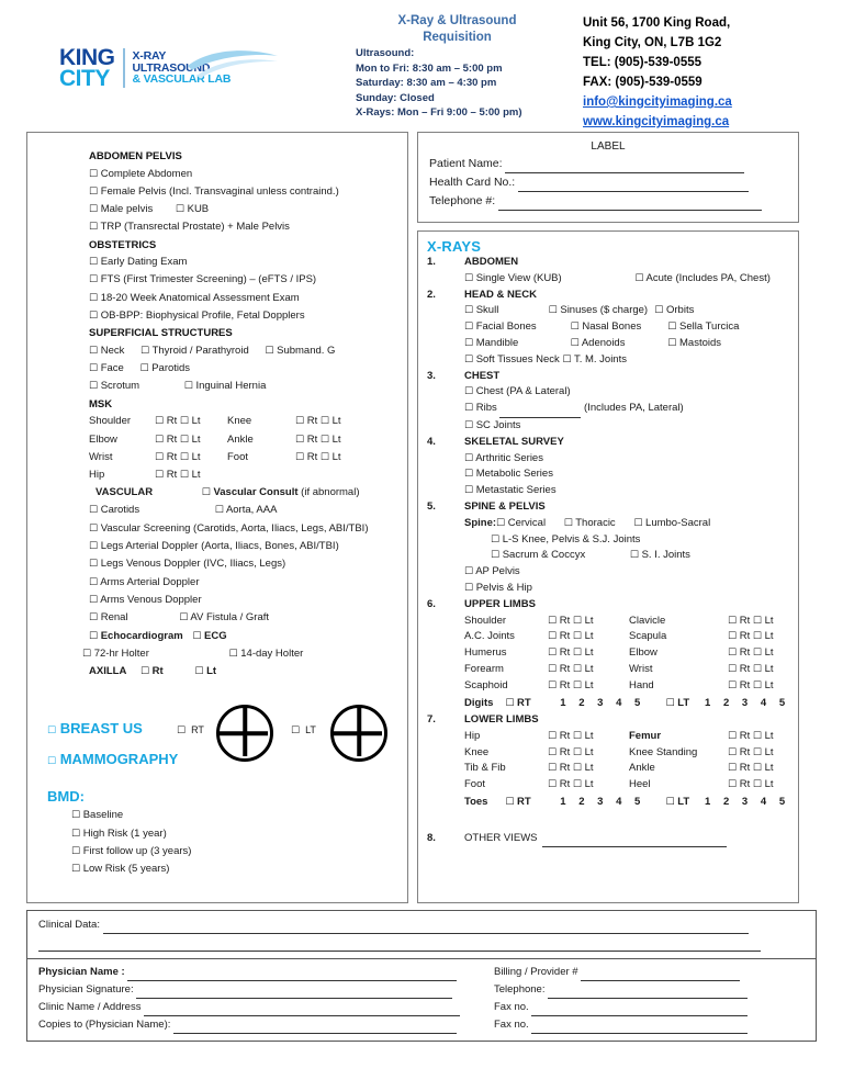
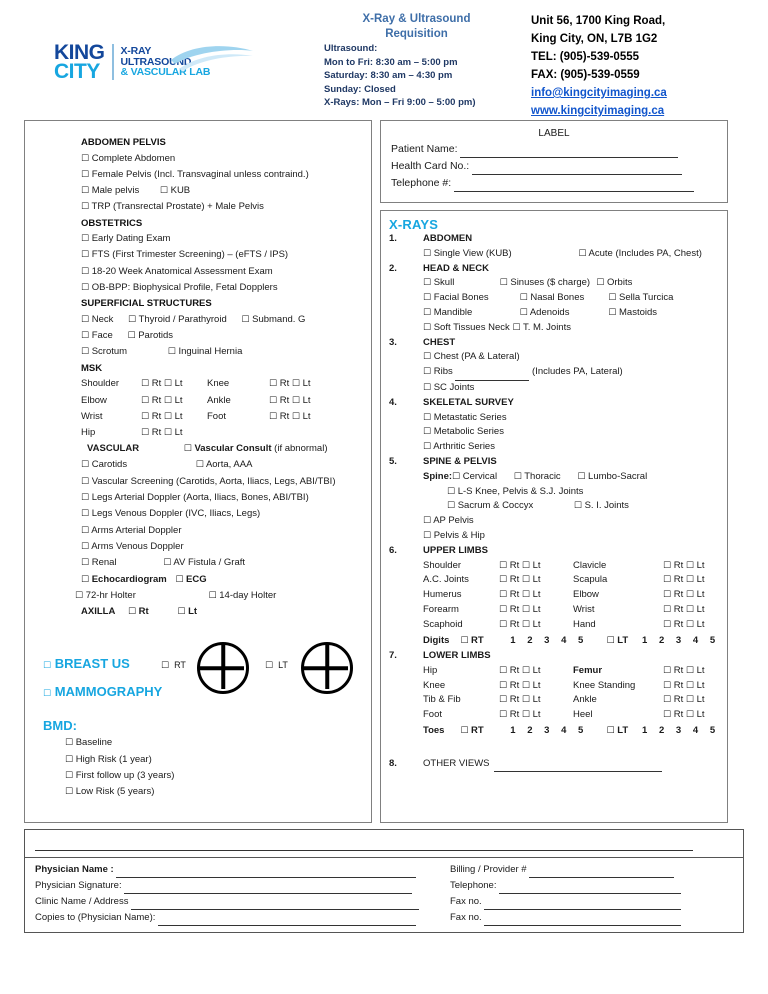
  KING
  CITY
  X-RAY
  ULTRASOND
  & VASCULAR LAB
  X-Ray & Ultrasound
  Requisition
  Ultrasound:
  Mon to Fri: 8:30 am – 5:00 pm
  Saturday: 8:30 am – 4:30 pm
  Sunday: Closed
  X-Rays: Mon – Fri 9:00 – 5:00 pm)
  Unit 56, 1700 King Road,
  King City, ON, L7B 1G2
  TEL: (905)-539-0555
  FAX: (905)-539-0559
  info@kingcityimaging.ca
  www.kingcityimaging.ca
  ABDOMEN PELVIS
  ☐ Complete Abdomen
  ☐ Female Pelvis (Incl. Transvaginal unless contraind.)
  ☐ Male pelvis ☐ KUB
  ☐ TRP (Transrectal Prostate) + Male Pelvis
  OBSTETRICS
  ☐ Early Dating Exam
  ☐ FTS (First Trimester Screening) – (eFTS / IPS)
  ☐ 18-20 Week Anatomical Assessment Exam
  ☐ OB-BPP: Biophysical Profile, Fetal Dopplers
  SUPERFICIAL STRUCTURES
  ☐ Neck ☐ Thyroid / Parathyroid ☐ Submand. G
  ☐ Face ☐ Parotids
  ☐ Scrotum ☐ Inguinal Hernia
  MSK
  Shoulder
  ☐ Rt ☐ Lt
  Knee
  ☐ Rt ☐ Lt
  Elbow
  ☐ Rt ☐ Lt
  Ankle
  ☐ Rt ☐ Lt
  Wrist
  ☐ Rt ☐ Lt
  Foot
  ☐ Rt ☐ Lt
  Hip
  ☐ Rt ☐ Lt
  VASCULAR ☐ Vascular Consult (if abnormal)
  ☐ Carotids ☐ Aorta, AAA
  ☐ Vascular Screening (Carotids, Aorta, Iliacs, Legs, ABI/TBI)
  ☐ Legs Arterial Doppler (Aorta, Iliacs, Bones, ABI/TBI)
  ☐ Legs Venous Doppler (IVC, Iliacs, Legs)
  ☐ Arms Arterial Doppler
  ☐ Arms Venous Doppler
  ☐ Renal ☐ AV Fistula / Graft
  ☐ Echocardiogram ☐ ECG
  ☐ 72-hr Holter ☐ 14-day Holter
  AXILLA ☐ Rt ☐ Lt
  ☐ BREAST US
  ☐ RT
  ☐ LT
  ☐ MAMMOGRAPHY
  BMD:
  ☐ Baseline
  ☐ High Risk (1 year)
  ☐ First follow up (3 years)
  ☐ Low Risk (5 years)
  LABEL
  Patient Name:
  Health Card No.:
  Telephone #:
  X-RAYS
  1.
  ABDOMEN
  ☐ Single View (KUB) ☐ Acute (Includes PA, Chest)
  2.
  HEAD & NECK
  ☐ Skull ☐ Sinuses ($ charge) ☐ Orbits
  ☐ Facial Bones ☐ Nasal Bones ☐ Sella Turcica
  ☐ Mandible ☐ Adenoids ☐ Mastoids
  ☐ Soft Tissues Neck ☐ T. M. Joints
  3.
  CHEST
  ☐ Chest (PA & Lateral)
  ☐ Ribs (Includes PA, Lateral)
  ☐ SC Joints
  4.
  SKELETAL SURVEY
- ☐ Arthritic Series
+ ☐ Metastatic Series
  ☐ Metabolic Series
- ☐ Metastatic Series
+ ☐ Arthritic Series
  5.
  SPINE & PELVIS
  Spine:☐ Cervical ☐ Thoracic ☐ Lumbo-Sacral
  ☐ L-S Knee, Pelvis & S.J. Joints
  ☐ Sacrum & Coccyx ☐ S. I. Joints
  ☐ AP Pelvis
  ☐ Pelvis & Hip
  6.
  UPPER LIMBS
  Shoulder
  ☐ Rt ☐ Lt
  Clavicle
  ☐ Rt ☐ Lt
  A.C. Joints
  ☐ Rt ☐ Lt
  Scapula
  ☐ Rt ☐ Lt
  Humerus
  ☐ Rt ☐ Lt
  Elbow
  ☐ Rt ☐ Lt
  Forearm
  ☐ Rt ☐ Lt
  Wrist
  ☐ Rt ☐ Lt
  Scaphoid
  ☐ Rt ☐ Lt
  Hand
  ☐ Rt ☐ Lt
  Digits
  ☐ RT
  1
  2
  3
  4
  5
  ☐ LT
  1
  2
  3
  4
  5
  7.
  LOWER LIMBS
  Hip
  ☐ Rt ☐ Lt
  Femur
  ☐ Rt ☐ Lt
  Knee
  ☐ Rt ☐ Lt
  Knee Standing
  ☐ Rt ☐ Lt
  Tib & Fib
  ☐ Rt ☐ Lt
  Ankle
  ☐ Rt ☐ Lt
  Foot
  ☐ Rt ☐ Lt
  Heel
  ☐ Rt ☐ Lt
  Toes
  ☐ RT
  1
  2
  3
  4
  5
  ☐ LT
  1
  2
  3
  4
  5
  8.
  OTHER VIEWS
- Clinical Data:
  Physician Name :
  Billing / Provider #
  Physician Signature:
  Telephone:
  Clinic Name / Address
  Fax no.
  Copies to (Physician Name):
  Fax no.
